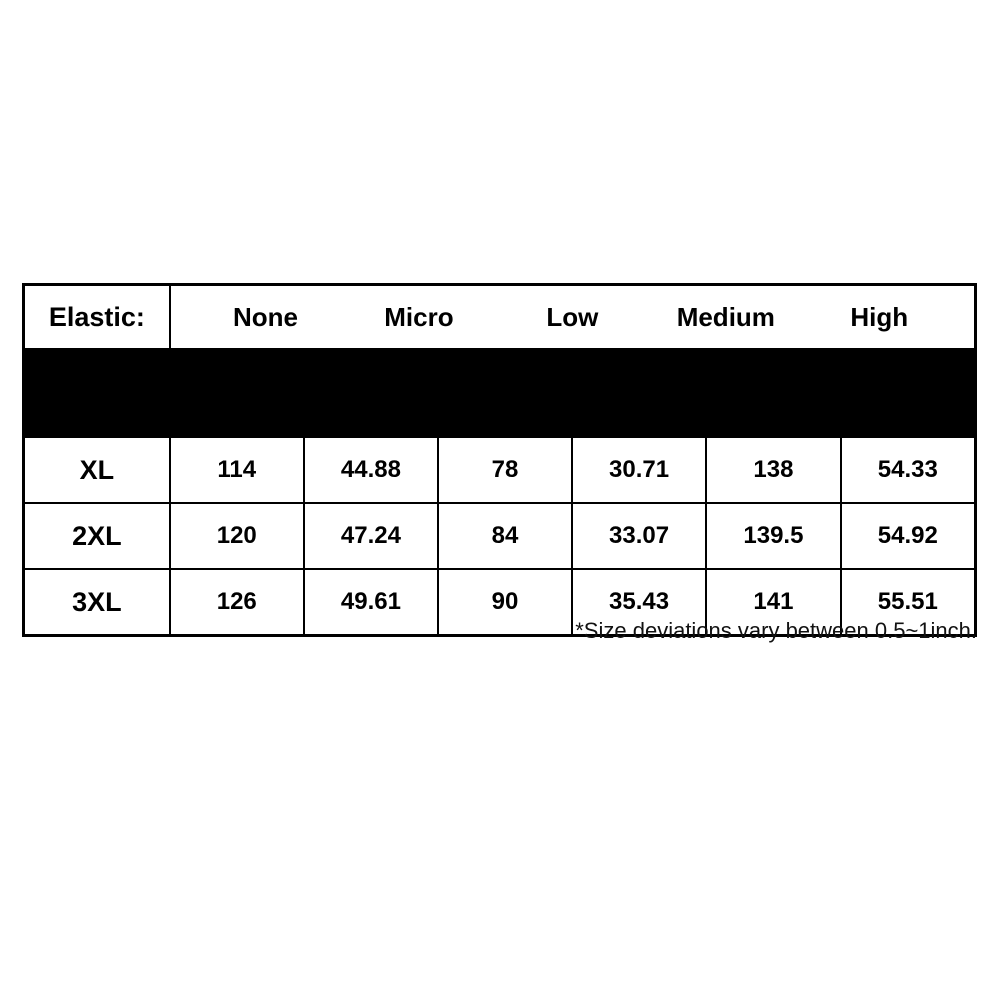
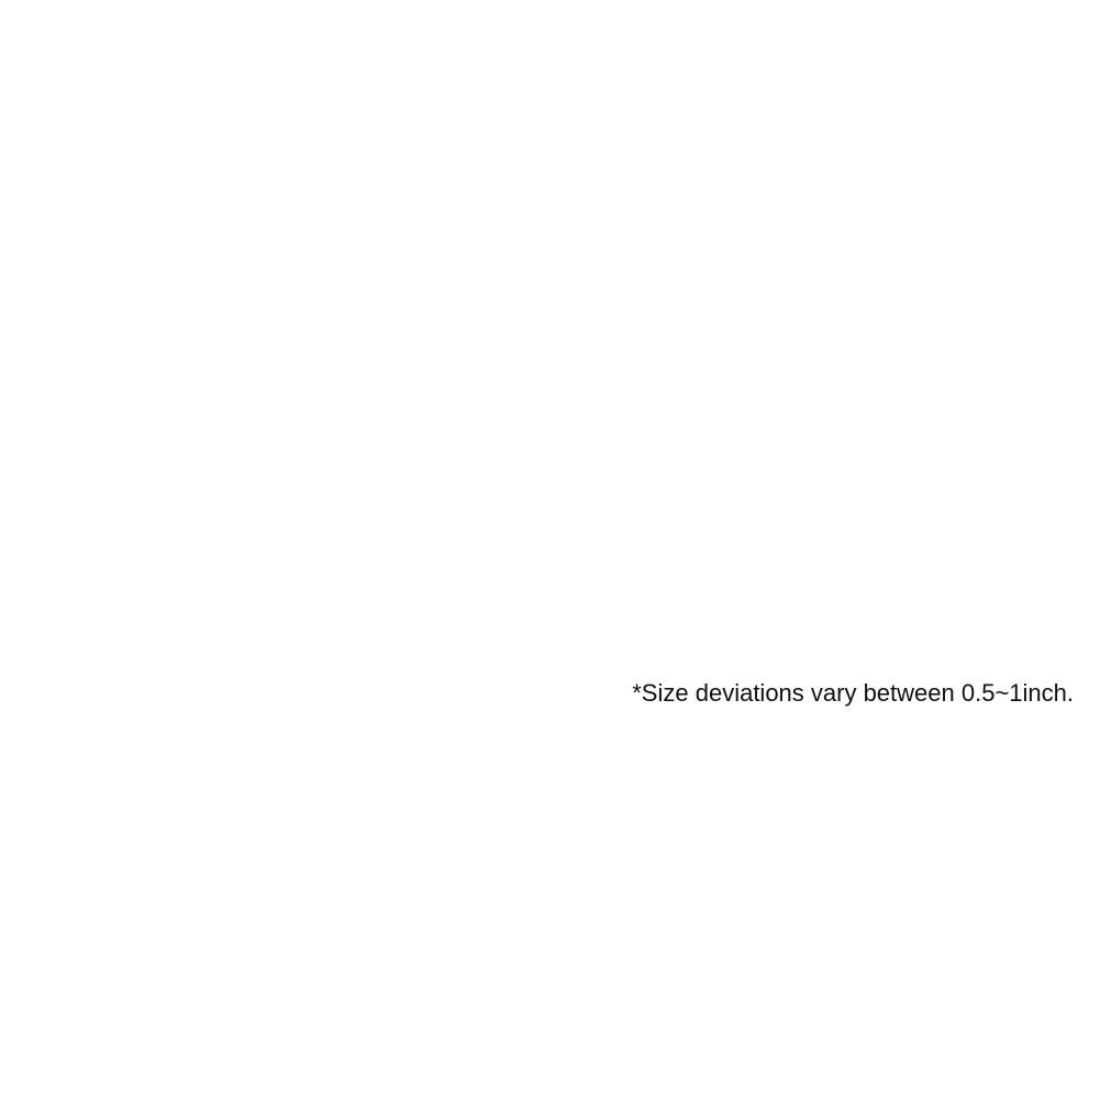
- Elastic:	None Micro Low Medium High
- XL	114	44.88	78	30.71	138	54.33
- 2XL	120	47.24	84	33.07	139.5	54.92
- 3XL	126	49.61	90	35.43	141	55.51
  *Size deviations vary between 0.5~1inch.
